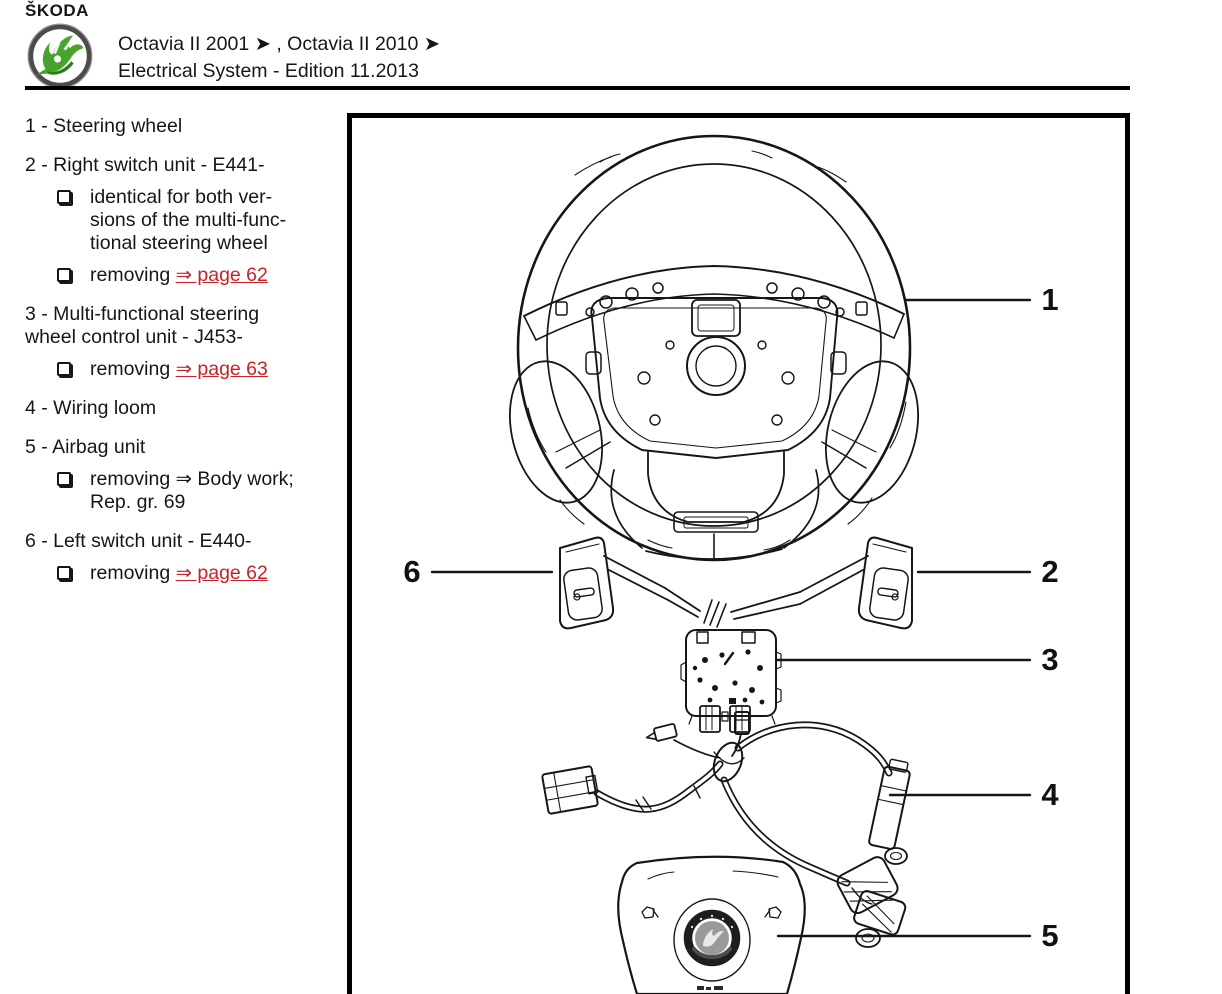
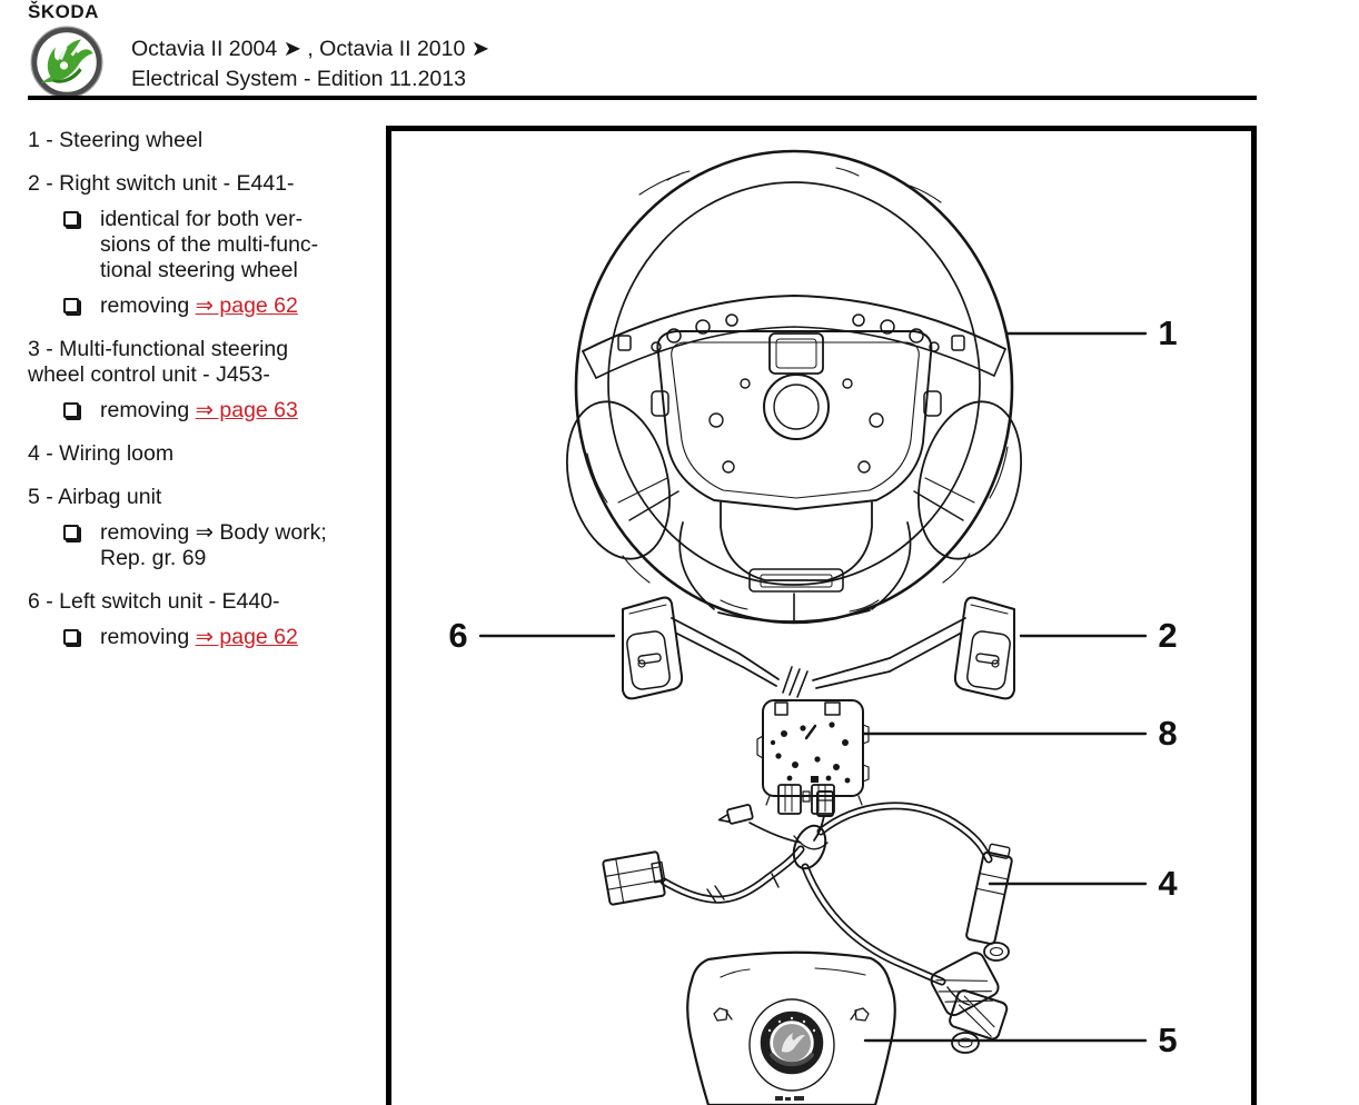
  ŠKODA
- Octavia II 2001 ➤ , Octavia II 2010 ➤
+ Octavia II 2004 ➤ , Octavia II 2010 ➤
  Electrical System - Edition 11.2013
  1 - Steering wheel
  2 - Right switch unit - E441-
  identical for both ver-
  sions of the multi-func-
  tional steering wheel
  removing ⇒ page 62
  3 - Multi-functional steering
  wheel control unit - J453-
  removing ⇒ page 63
  4 - Wiring loom
  5 - Airbag unit
  removing ⇒ Body work;
  Rep. gr. 69
  6 - Left switch unit - E440-
  removing ⇒ page 62
  1
  2
- 3
+ 8
  4
  5
  6
